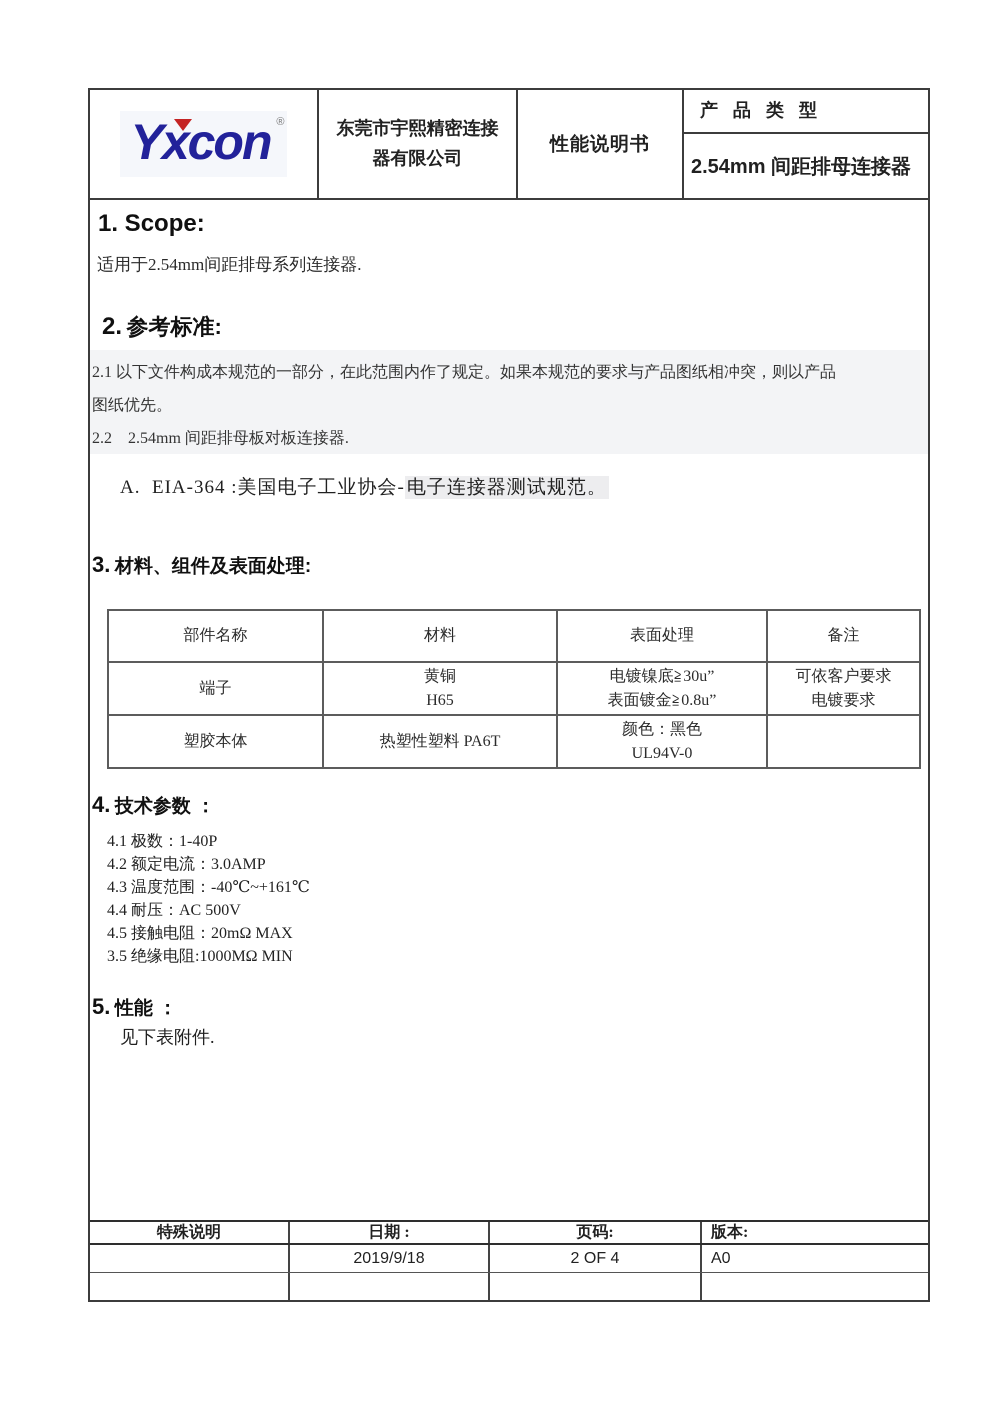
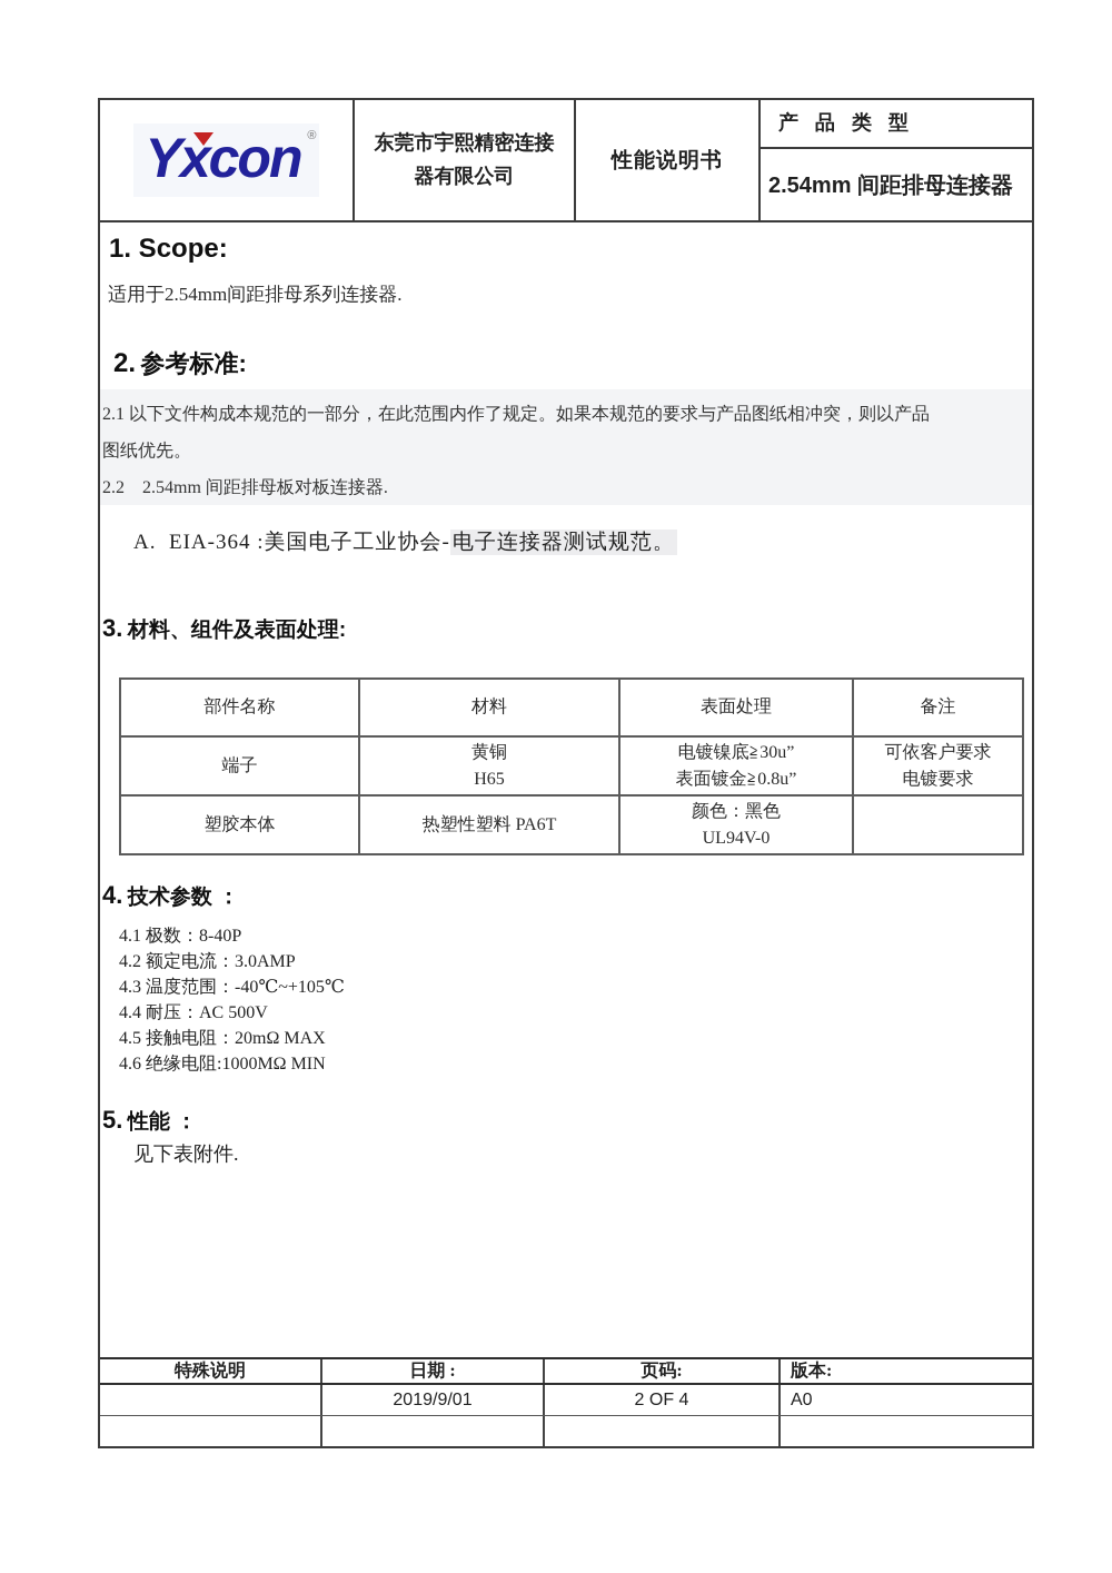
  Yxcon
  ®
  东莞市宇熙精密连接器有限公司
  性能说明书
  产 品 类 型
  2.54mm 间距排母连接器
  1. Scope:
  适用于2.54mm间距排母系列连接器.
  2. 参考标准:
  2.1 以下文件构成本规范的一部分，在此范围内作了规定。如果本规范的要求与产品图纸相冲突，则以产品
  图纸优先。
  2.2 2.54mm 间距排母板对板连接器.
  A. EIA-364 :美国电子工业协会-电子连接器测试规范。
  3. 材料、组件及表面处理:
  部件名称	材料	表面处理	备注
  端子	黄铜 H65	电镀镍底≧30u” 表面镀金≧0.8u”	可依客户要求 电镀要求
  塑胶本体	热塑性塑料 PA6T	颜色：黑色 UL94V-0
  4. 技术参数 ：
- 4.1 极数：1-40P
+ 4.1 极数：8-40P
  4.2 额定电流：3.0AMP
- 4.3 温度范围：-40℃~+161℃
+ 4.3 温度范围：-40℃~+105℃
  4.4 耐压：AC 500V
  4.5 接触电阻：20mΩ MAX
- 3.5 绝缘电阻:1000MΩ MIN
+ 4.6 绝缘电阻:1000MΩ MIN
  5. 性能 ：
  见下表附件.
  特殊说明
  日期 :
  页码:
  版本:
- 2019/9/18
+ 2019/9/01
  2 OF 4
  A0
